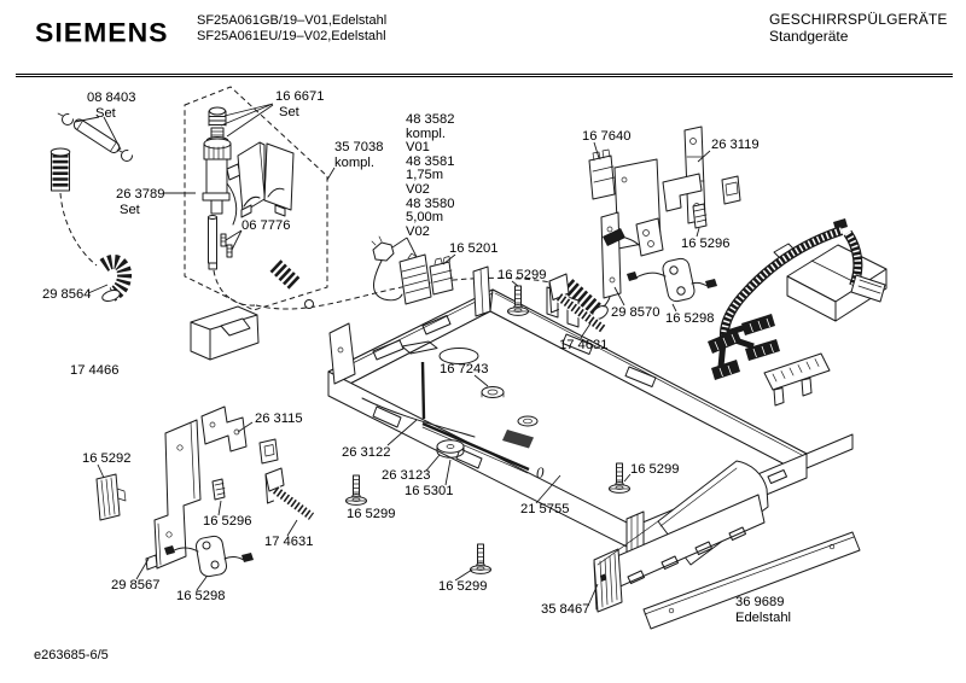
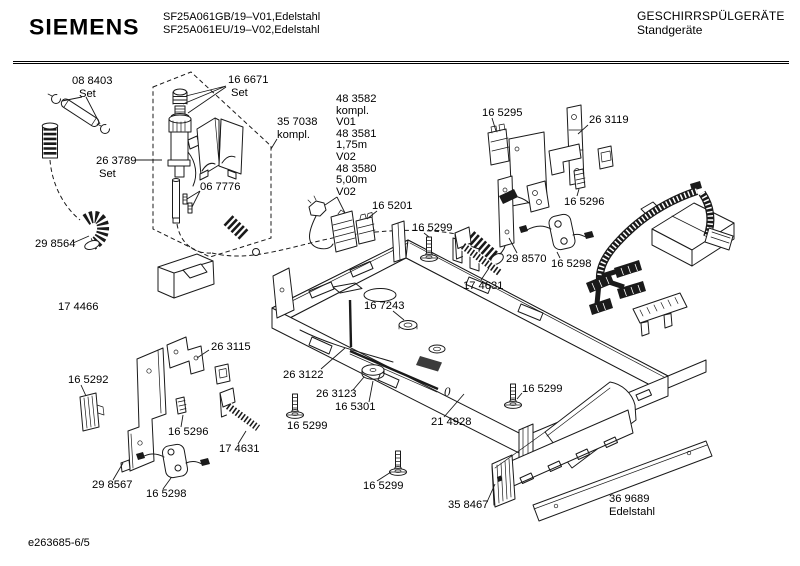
  SIEMENS
  SF25A061GB/19–V01,Edelstahl
  SF25A061EU/19–V02,Edelstahl
  GESCHIRRSPÜLGERÄTE
  Standgeräte
  e263685-6/5
  0
  08 8403
  Set
  16 6671
  Set
  35 7038
  kompl.
  26 3789
  Set
  06 7776
  48 3582
  kompl.
  V01
  48 3581
  1,75m
  V02
  48 3580
  5,00m
  V02
  16 5201
  16 5299
- 16 7640
+ 16 5295
  26 3119
  16 5296
  29 8570
  16 5298
  29 8564
  17 4466
  16 7243
  17 4631
  26 3115
  16 5292
  26 3122
  26 3123
  16 5301
  16 5299
- 21 5755
+ 21 4928
  16 5296
  17 4631
  29 8567
  16 5298
  16 5299
  16 5299
  35 8467
  36 9689
  Edelstahl
